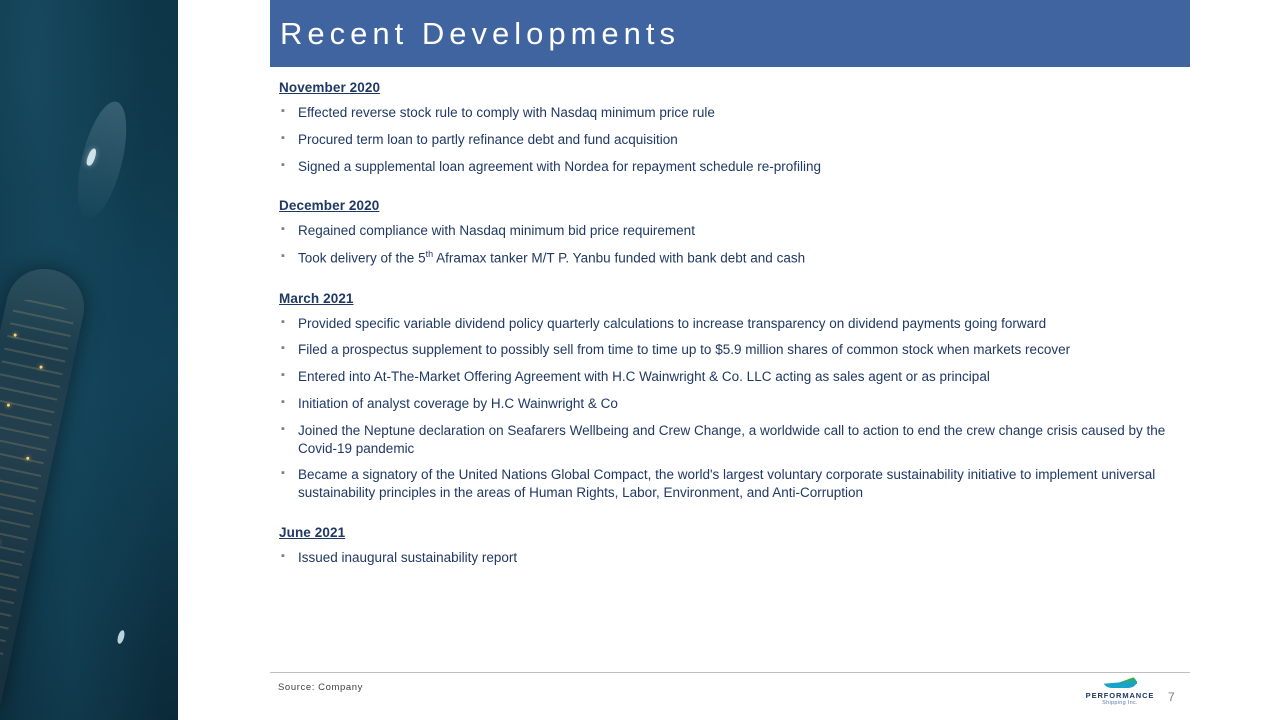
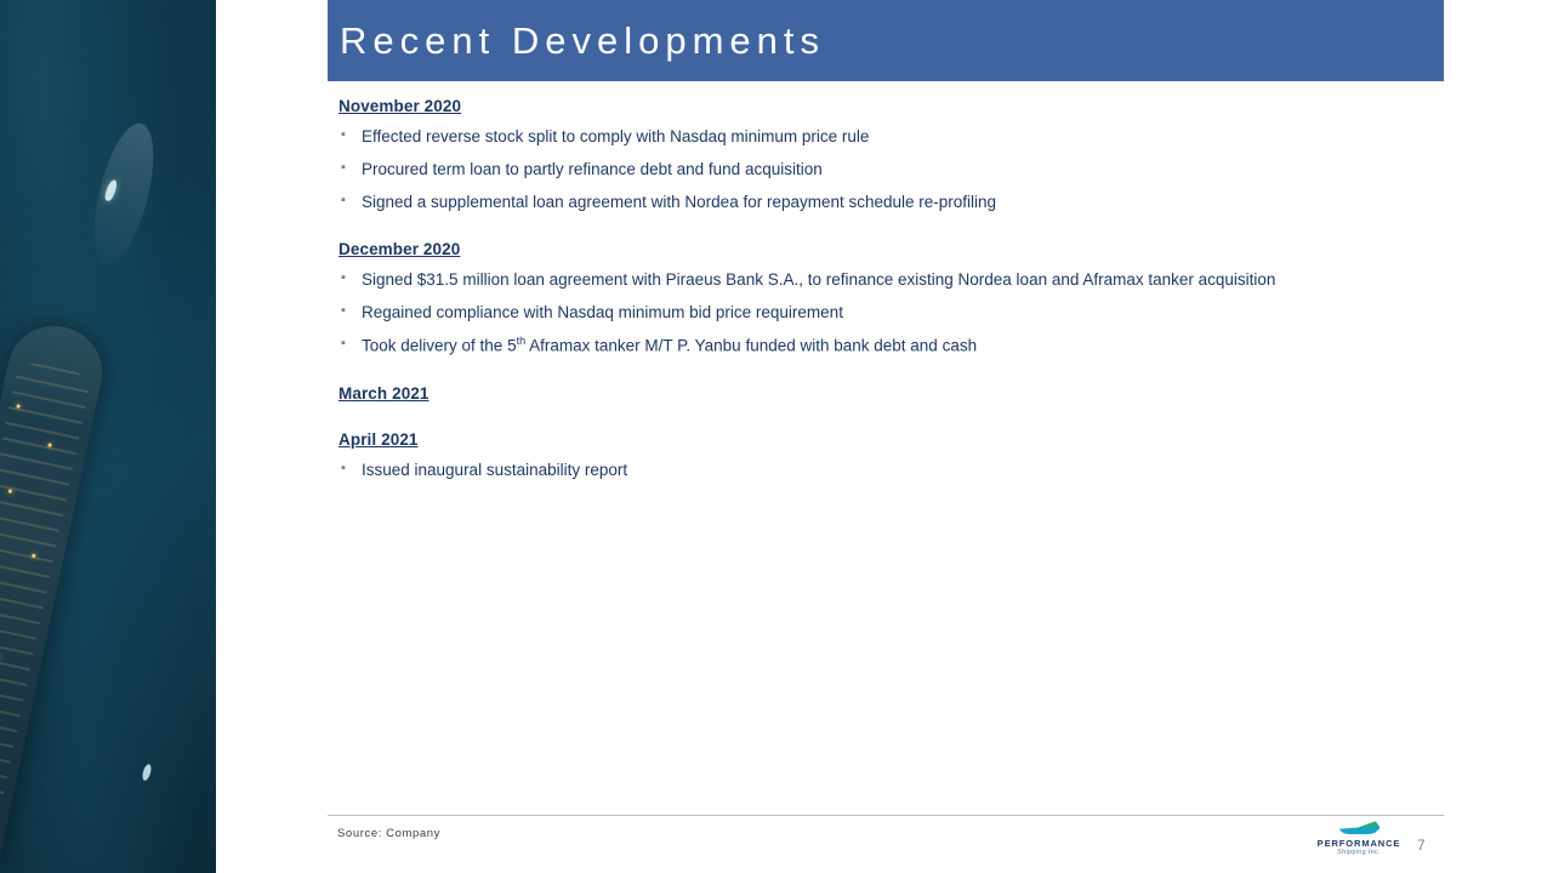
  Recent Developments
  November 2020
- Effected reverse stock rule to comply with Nasdaq minimum price rule
+ Effected reverse stock split to comply with Nasdaq minimum price rule
  Procured term loan to partly refinance debt and fund acquisition
  Signed a supplemental loan agreement with Nordea for repayment schedule re-profiling
  December 2020
+ Signed $31.5 million loan agreement with Piraeus Bank S.A., to refinance existing Nordea loan and Aframax tanker acquisition
  Regained compliance with Nasdaq minimum bid price requirement
  Took delivery of the 5th Aframax tanker M/T P. Yanbu funded with bank debt and cash
  March 2021
- Provided specific variable dividend policy quarterly calculations to increase transparency on dividend payments going forward
- Filed a prospectus supplement to possibly sell from time to time up to $5.9 million shares of common stock when markets recover
- Entered into At-The-Market Offering Agreement with H.C Wainwright & Co. LLC acting as sales agent or as principal
- Initiation of analyst coverage by H.C Wainwright & Co
- Joined the Neptune declaration on Seafarers Wellbeing and Crew Change, a worldwide call to action to end the crew change crisis caused by the Covid-19 pandemic
- Became a signatory of the United Nations Global Compact, the world's largest voluntary corporate sustainability initiative to implement universal sustainability principles in the areas of Human Rights, Labor, Environment, and Anti-Corruption
- June 2021
+ April 2021
  Issued inaugural sustainability report
  Source: Company
  PERFORMANCE
  7
